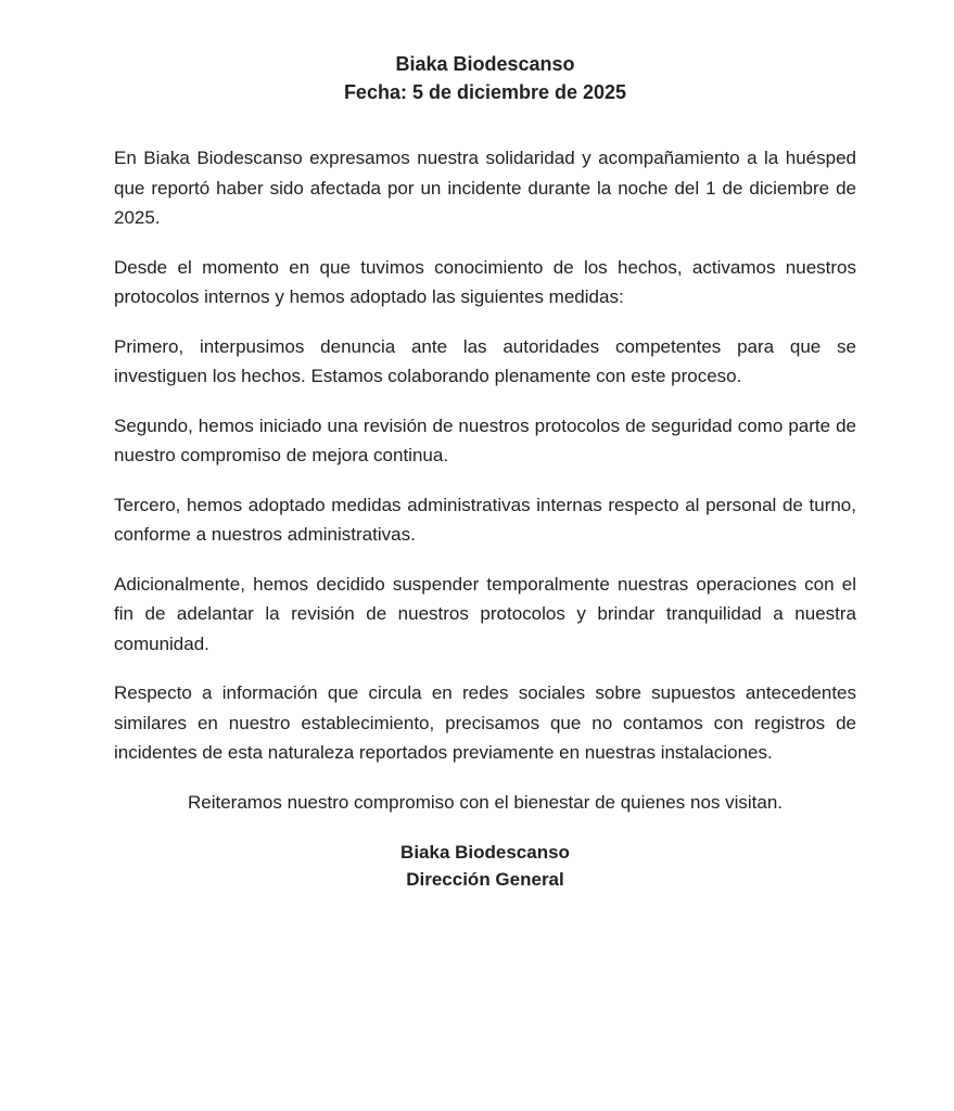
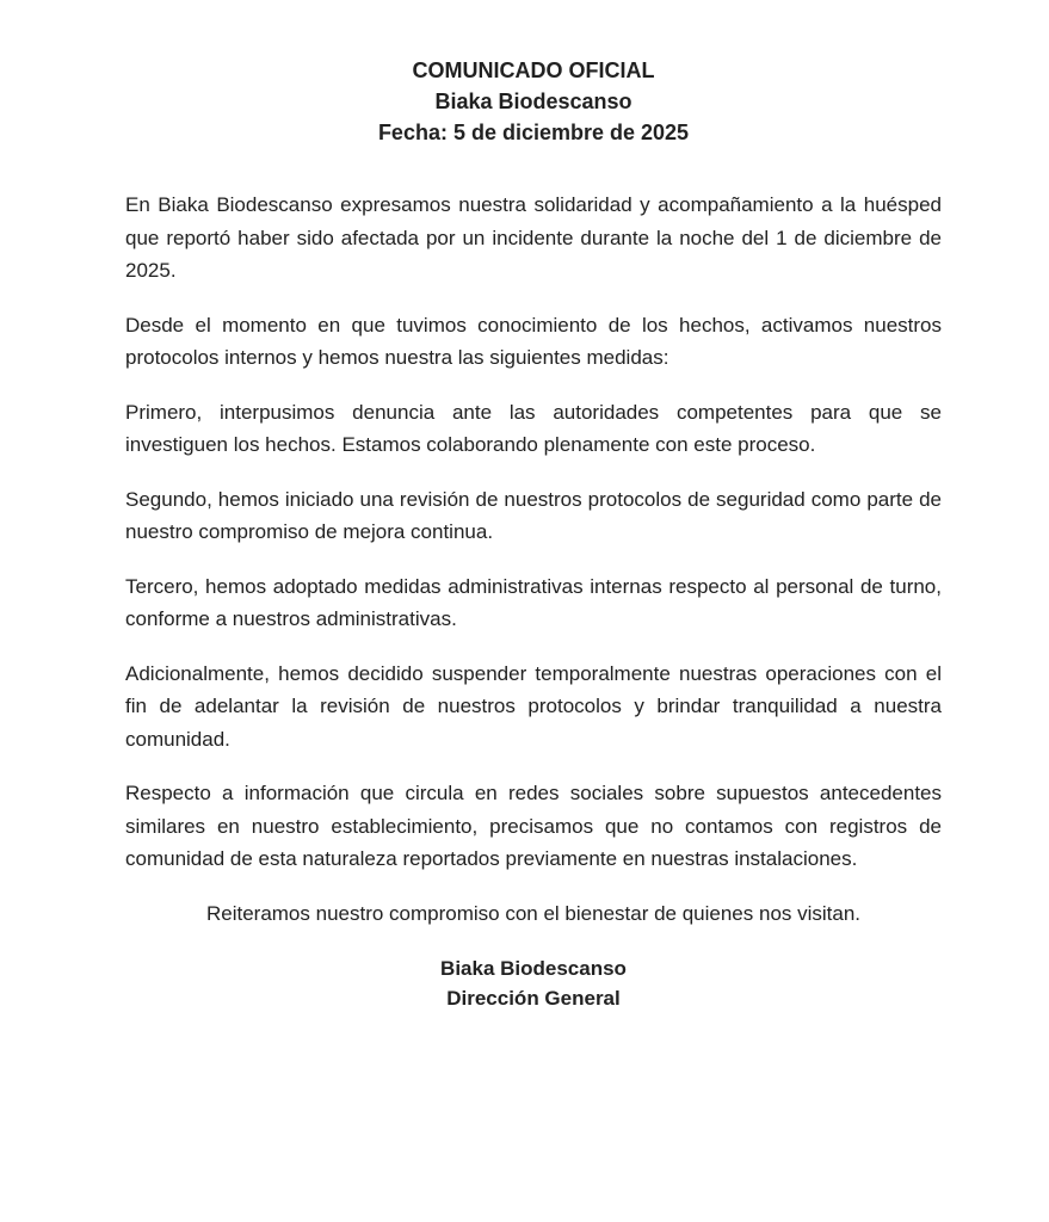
+ COMUNICADO OFICIAL
  Biaka Biodescanso
  Fecha: 5 de diciembre de 2025
  En Biaka Biodescanso expresamos nuestra solidaridad y acompañamiento a la huésped que reportó haber sido afectada por un incidente durante la noche del 1 de diciembre de 2025.
- Desde el momento en que tuvimos conocimiento de los hechos, activamos nuestros protocolos internos y hemos adoptado las siguientes medidas:
+ Desde el momento en que tuvimos conocimiento de los hechos, activamos nuestros protocolos internos y hemos nuestra las siguientes medidas:
  Primero, interpusimos denuncia ante las autoridades competentes para que se investiguen los hechos. Estamos colaborando plenamente con este proceso.
  Segundo, hemos iniciado una revisión de nuestros protocolos de seguridad como parte de nuestro compromiso de mejora continua.
  Tercero, hemos adoptado medidas administrativas internas respecto al personal de turno, conforme a nuestros administrativas.
  Adicionalmente, hemos decidido suspender temporalmente nuestras operaciones con el fin de adelantar la revisión de nuestros protocolos y brindar tranquilidad a nuestra comunidad.
- Respecto a información que circula en redes sociales sobre supuestos antecedentes similares en nuestro establecimiento, precisamos que no contamos con registros de incidentes de esta naturaleza reportados previamente en nuestras instalaciones.
+ Respecto a información que circula en redes sociales sobre supuestos antecedentes similares en nuestro establecimiento, precisamos que no contamos con registros de comunidad de esta naturaleza reportados previamente en nuestras instalaciones.
  Reiteramos nuestro compromiso con el bienestar de quienes nos visitan.
  Biaka Biodescanso
  Dirección General
